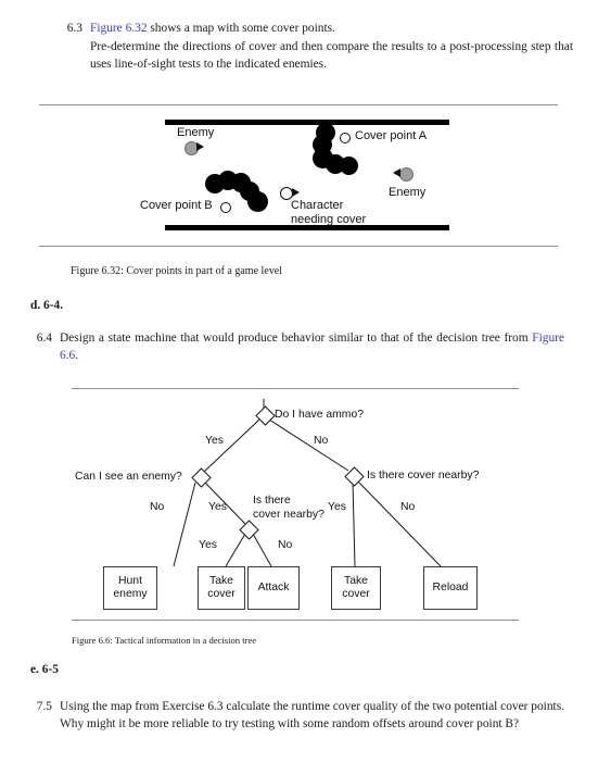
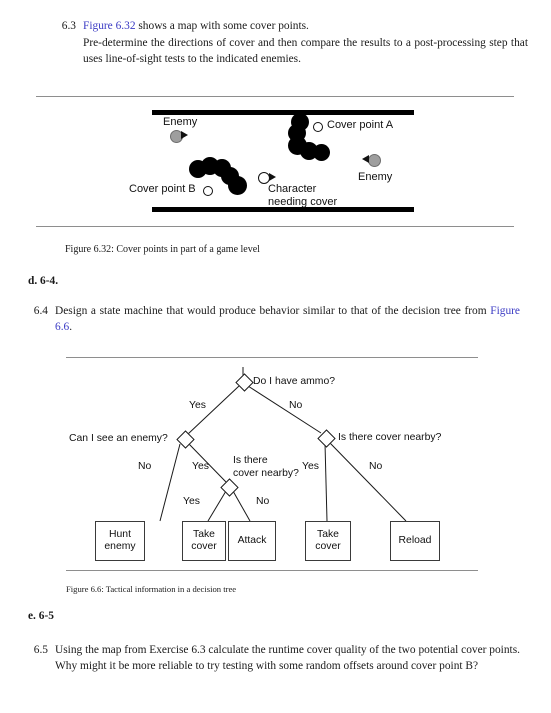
  6.3
  Figure 6.32 shows a map with some cover points.
  Pre-determine the directions of cover and then compare the results to a post-processing step that uses line-of-sight tests to the indicated enemies.
  Enemy
  Cover point A
  Enemy
  Cover point B
  Character
  needing cover
  Figure 6.32: Cover points in part of a game level
  d. 6-4.
  6.4
  Design a state machine that would produce behavior similar to that of the decision tree from Figure 6.6.
  Do I have ammo?
  Can I see an enemy?
  Is there cover nearby?
  Is there
  cover nearby?
  Yes
  No
  No
  Yes
  Yes
  No
  Yes
  No
  Hunt
  enemy
  Take
  cover
  Attack
  Take
  cover
  Reload
  Figure 6.6: Tactical information in a decision tree
  e. 6-5
- 7.5
+ 6.5
  Using the map from Exercise 6.3 calculate the runtime cover quality of the two potential cover points. Why might it be more reliable to try testing with some random offsets around cover point B?
